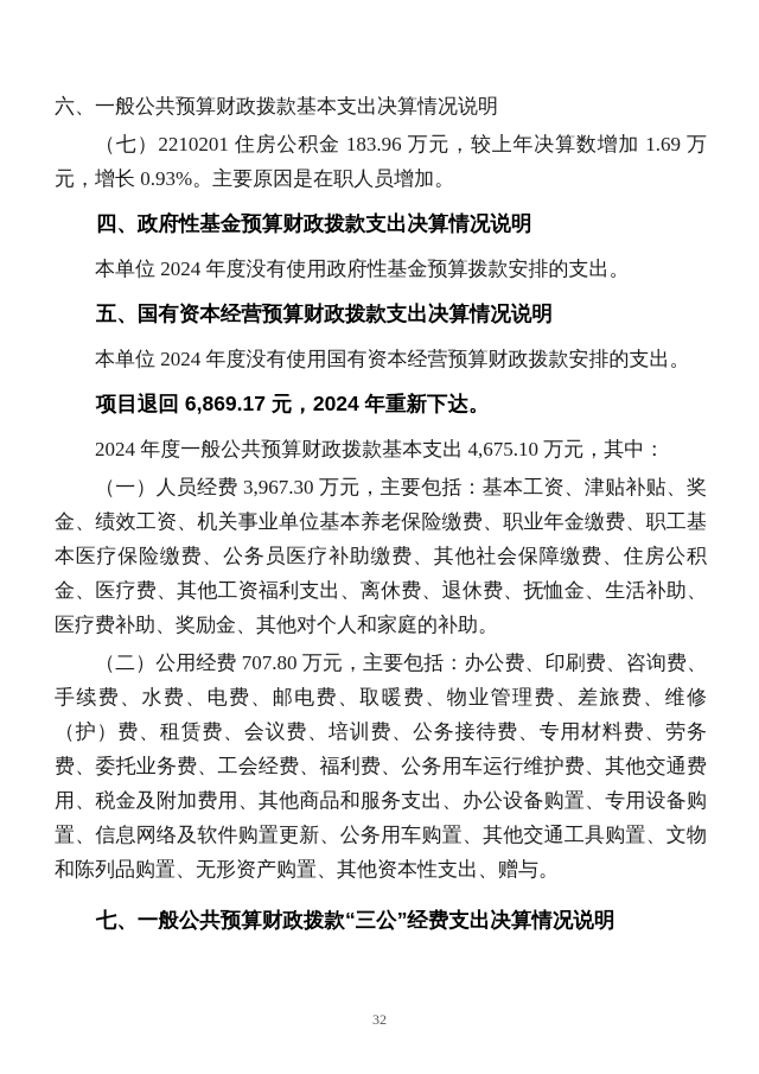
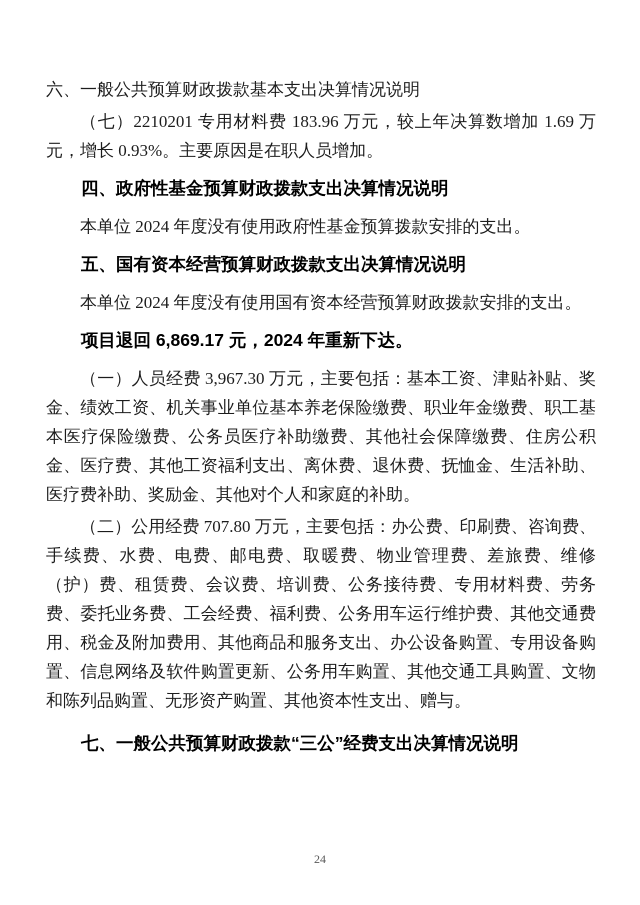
  六、一般公共预算财政拨款基本支出决算情况说明
- （七）2210201 住房公积金 183.96 万元，较上年决算数增加 1.69 万元，增长 0.93%。主要原因是在职人员增加。
+ （七）2210201 专用材料费 183.96 万元，较上年决算数增加 1.69 万元，增长 0.93%。主要原因是在职人员增加。
  四、政府性基金预算财政拨款支出决算情况说明
  本单位 2024 年度没有使用政府性基金预算拨款安排的支出。
  五、国有资本经营预算财政拨款支出决算情况说明
  本单位 2024 年度没有使用国有资本经营预算财政拨款安排的支出。
  项目退回 6,869.17 元，2024 年重新下达。
- 2024 年度一般公共预算财政拨款基本支出 4,675.10 万元，其中：
  （一）人员经费 3,967.30 万元，主要包括：基本工资、津贴补贴、奖金、绩效工资、机关事业单位基本养老保险缴费、职业年金缴费、职工基本医疗保险缴费、公务员医疗补助缴费、其他社会保障缴费、住房公积金、医疗费、其他工资福利支出、离休费、退休费、抚恤金、生活补助、医疗费补助、奖励金、其他对个人和家庭的补助。
  （二）公用经费 707.80 万元，主要包括：办公费、印刷费、咨询费、手续费、水费、电费、邮电费、取暖费、物业管理费、差旅费、维修（护）费、租赁费、会议费、培训费、公务接待费、专用材料费、劳务费、委托业务费、工会经费、福利费、公务用车运行维护费、其他交通费用、税金及附加费用、其他商品和服务支出、办公设备购置、专用设备购置、信息网络及软件购置更新、公务用车购置、其他交通工具购置、文物和陈列品购置、无形资产购置、其他资本性支出、赠与。
  七、一般公共预算财政拨款“三公”经费支出决算情况说明
- 32
+ 24
